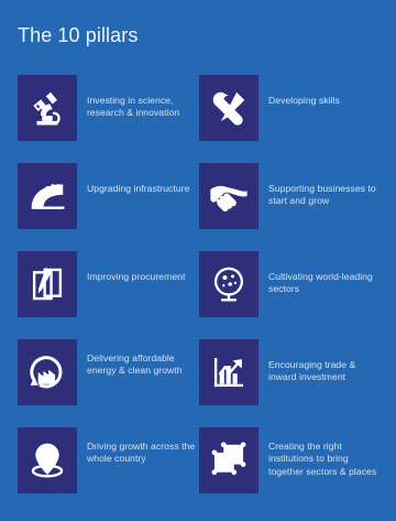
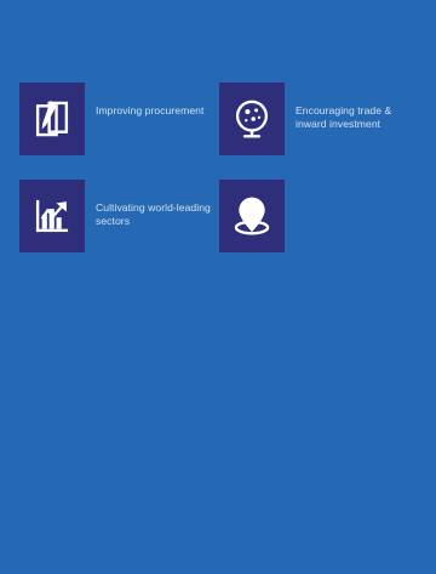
- The 10 pillars
- Investing in science, research & innovation
- Developing skills
- Upgrading infrastructure
- Supporting businesses to start and grow
  Improving procurement
- Cultivating world-leading sectors
+ Encouraging trade & inward investment
- Delivering affordable energy & clean growth
- Encouraging trade & inward investment
+ Cultivating world-leading sectors
- Driving growth across the whole country
- Creating the right institutions to bring together sectors & places
